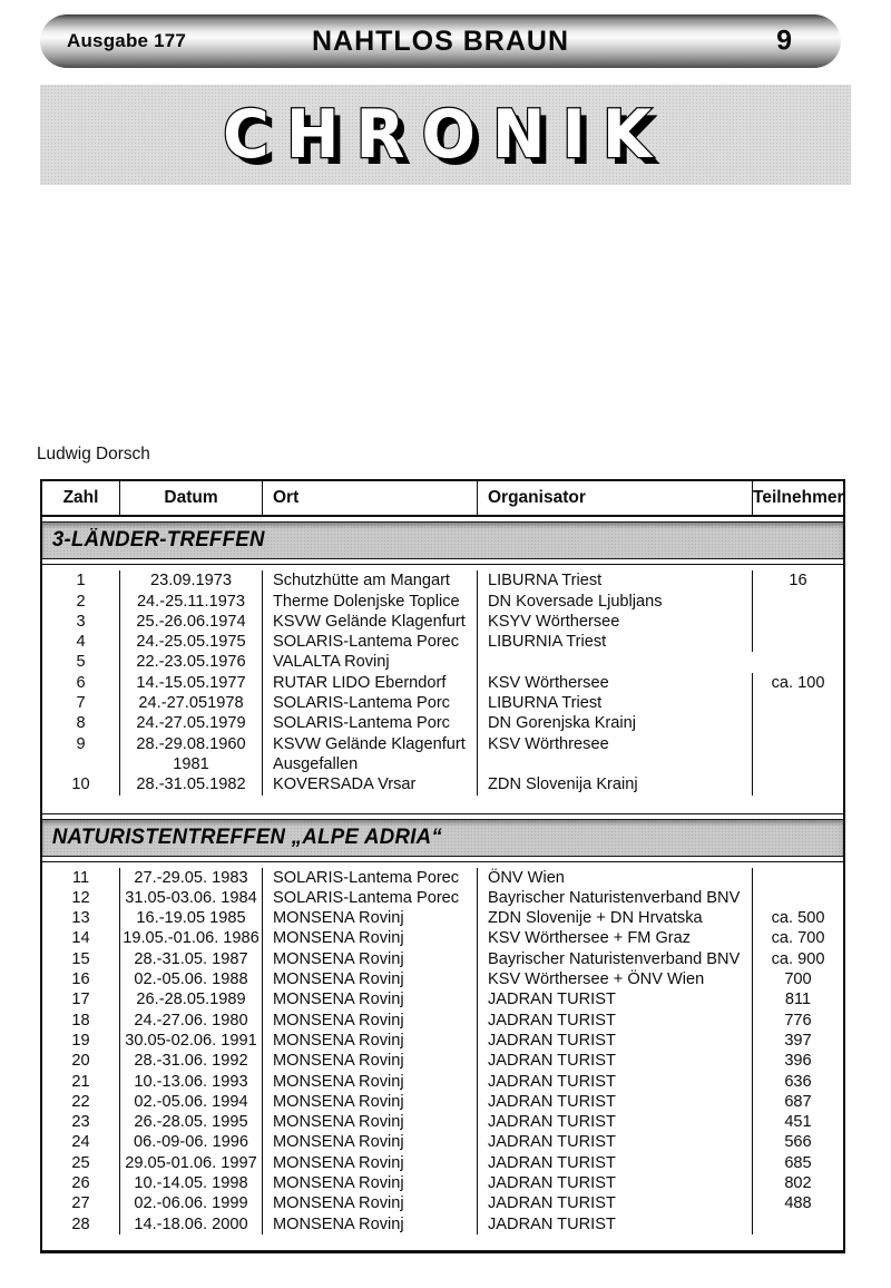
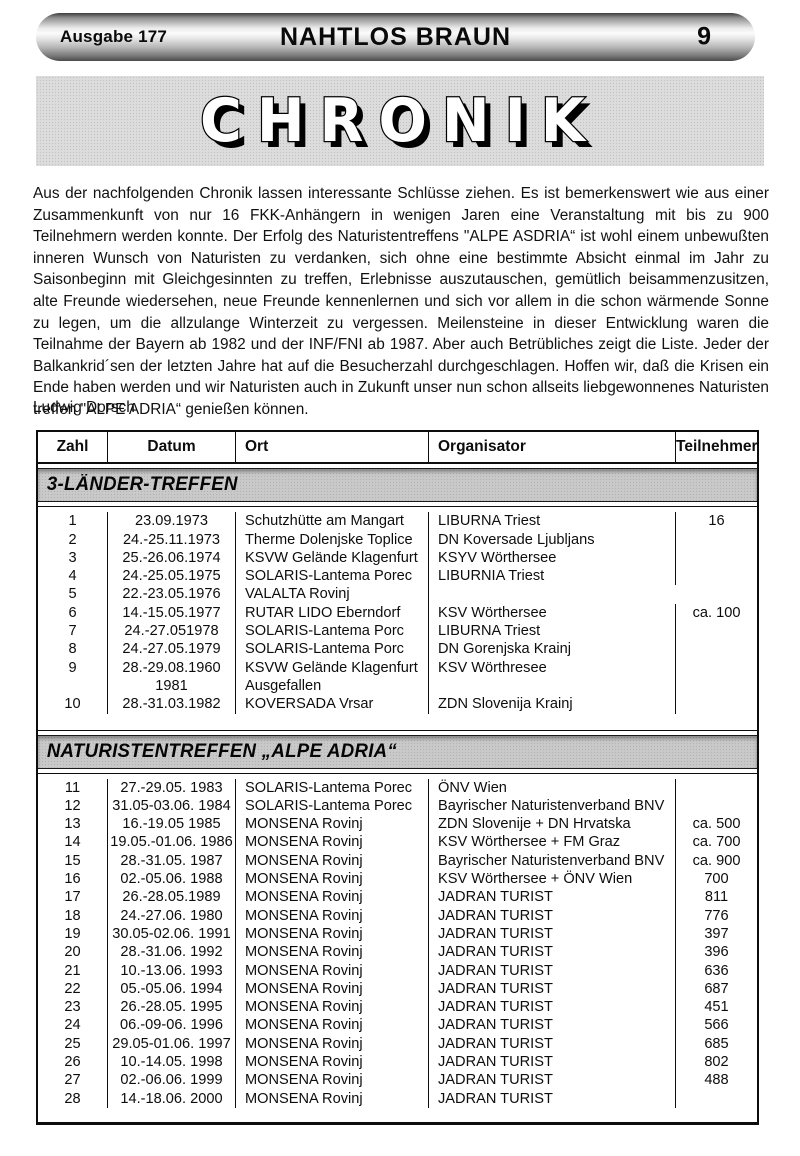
  Ausgabe 177
  NAHTLOS BRAUN
  9
  CHRONIK
+ Aus der nachfolgenden Chronik lassen interessante Schlüsse ziehen. Es ist bemerkenswert wie aus einer Zusammenkunft von nur 16 FKK-Anhängern in wenigen Jaren eine Veranstaltung mit bis zu 900 Teilnehmern werden konnte. Der Erfolg des Naturistentreffens "ALPE ASDRIA“ ist wohl einem unbewußten inneren Wunsch von Naturisten zu verdanken, sich ohne eine bestimmte Absicht einmal im Jahr zu Saisonbeginn mit Gleichgesinnten zu treffen, Erlebnisse auszutauschen, gemütlich beisammenzusitzen, alte Freunde wiedersehen, neue Freunde kennenlernen und sich vor allem in die schon wärmende Sonne zu legen, um die allzulange Winterzeit zu vergessen. Meilensteine in dieser Entwicklung waren die Teilnahme der Bayern ab 1982 und der INF/FNI ab 1987. Aber auch Betrübliches zeigt die Liste. Jeder der Balkankrid´sen der letzten Jahre hat auf die Besucherzahl durchgeschlagen. Hoffen wir, daß die Krisen ein Ende haben werden und wir Naturisten auch in Zukunft unser nun schon allseits liebgewonnenes Naturisten treffen "ALPE ADRIA“ genießen können.
  Ludwig Dorsch
  Zahl
  Datum
  Ort
  Organisator
  Teilnehmer
  3-LÄNDER-TREFFEN
  1
  23.09.1973
  Schutzhütte am Mangart
  LIBURNA Triest
  16
  2
  24.-25.11.1973
  Therme Dolenjske Toplice
  DN Koversade Ljubljans
  3
  25.-26.06.1974
  KSVW Gelände Klagenfurt
  KSYV Wörthersee
  4
  24.-25.05.1975
  SOLARIS-Lantema Porec
  LIBURNIA Triest
  5
  22.-23.05.1976
  VALALTA Rovinj
  6
  14.-15.05.1977
  RUTAR LIDO Eberndorf
  KSV Wörthersee
  ca. 100
  7
  24.-27.051978
  SOLARIS-Lantema Porc
  LIBURNA Triest
  8
  24.-27.05.1979
  SOLARIS-Lantema Porc
  DN Gorenjska Krainj
  9
  28.-29.08.1960
  KSVW Gelände Klagenfurt
  KSV Wörthresee
  1981
  Ausgefallen
  10
- 28.-31.05.1982
+ 28.-31.03.1982
  KOVERSADA Vrsar
  ZDN Slovenija Krainj
  NATURISTENTREFFEN „ALPE ADRIA“
  11
  27.-29.05. 1983
  SOLARIS-Lantema Porec
  ÖNV Wien
  12
  31.05-03.06. 1984
  SOLARIS-Lantema Porec
  Bayrischer Naturistenverband BNV
  13
  16.-19.05 1985
  MONSENA Rovinj
  ZDN Slovenije + DN Hrvatska
  ca. 500
  14
  19.05.-01.06. 1986
  MONSENA Rovinj
  KSV Wörthersee + FM Graz
  ca. 700
  15
  28.-31.05. 1987
  MONSENA Rovinj
  Bayrischer Naturistenverband BNV
  ca. 900
  16
  02.-05.06. 1988
  MONSENA Rovinj
  KSV Wörthersee + ÖNV Wien
  700
  17
  26.-28.05.1989
  MONSENA Rovinj
  JADRAN TURIST
  811
  18
  24.-27.06. 1980
  MONSENA Rovinj
  JADRAN TURIST
  776
  19
  30.05-02.06. 1991
  MONSENA Rovinj
  JADRAN TURIST
  397
  20
  28.-31.06. 1992
  MONSENA Rovinj
  JADRAN TURIST
  396
  21
  10.-13.06. 1993
  MONSENA Rovinj
  JADRAN TURIST
  636
  22
- 02.-05.06. 1994
+ 05.-05.06. 1994
  MONSENA Rovinj
  JADRAN TURIST
  687
  23
  26.-28.05. 1995
  MONSENA Rovinj
  JADRAN TURIST
  451
  24
  06.-09-06. 1996
  MONSENA Rovinj
  JADRAN TURIST
  566
  25
  29.05-01.06. 1997
  MONSENA Rovinj
  JADRAN TURIST
  685
  26
  10.-14.05. 1998
  MONSENA Rovinj
  JADRAN TURIST
  802
  27
  02.-06.06. 1999
  MONSENA Rovinj
  JADRAN TURIST
  488
  28
  14.-18.06. 2000
  MONSENA Rovinj
  JADRAN TURIST
